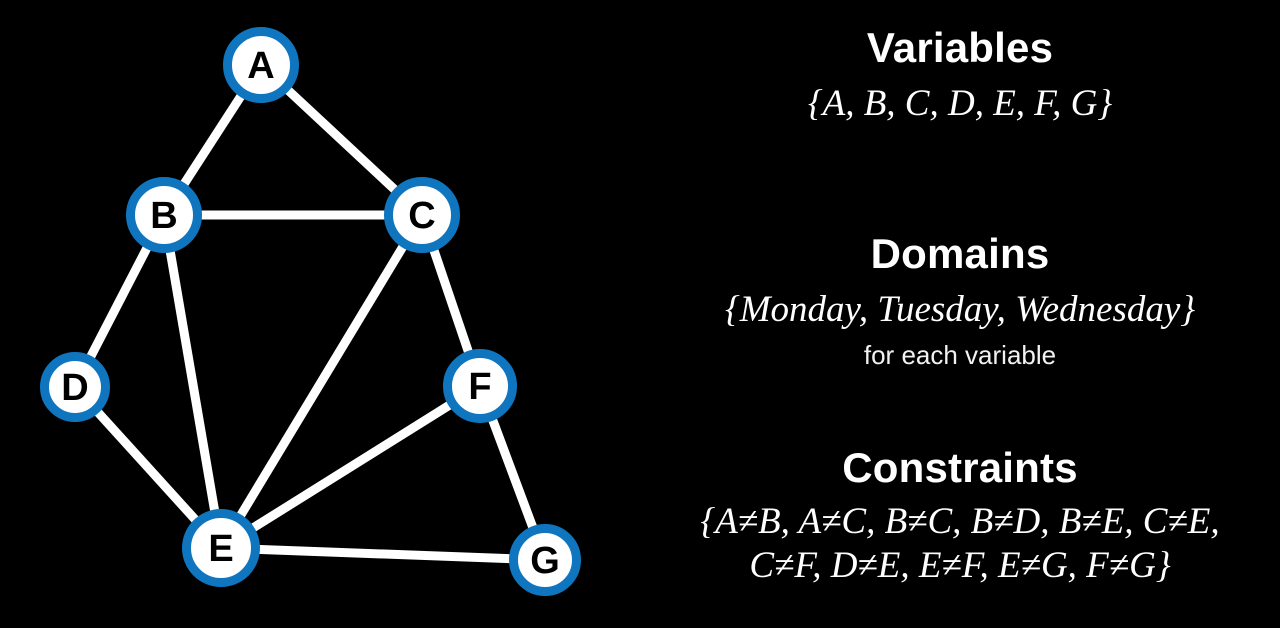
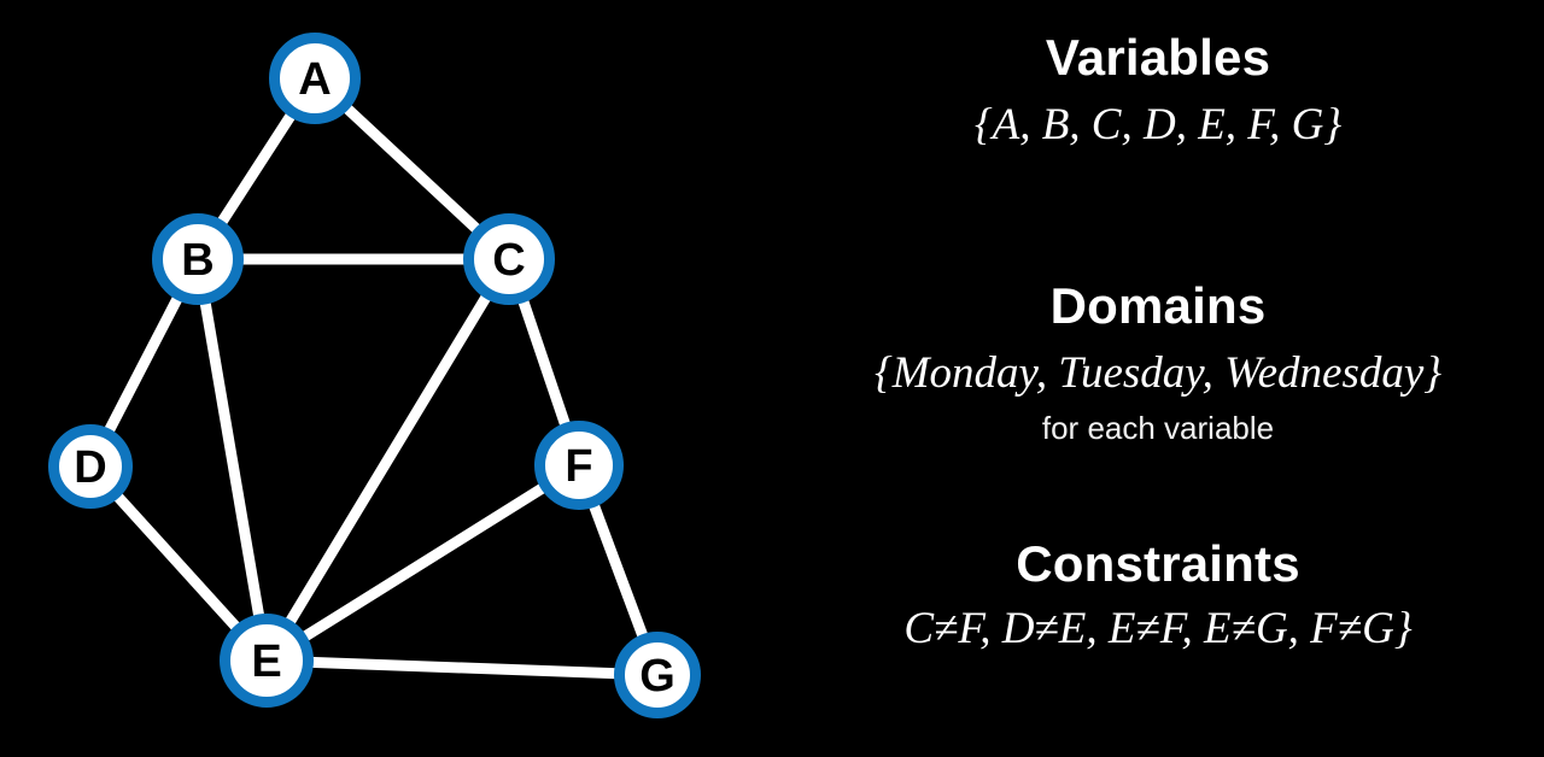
  A
  B
  C
  D
  E
  F
  G
  Variables
  {A, B, C, D, E, F, G}
  Domains
  {Monday, Tuesday, Wednesday}
  for each variable
  Constraints
- {A≠B, A≠C, B≠C, B≠D, B≠E, C≠E,
  C≠F, D≠E, E≠F, E≠G, F≠G}
